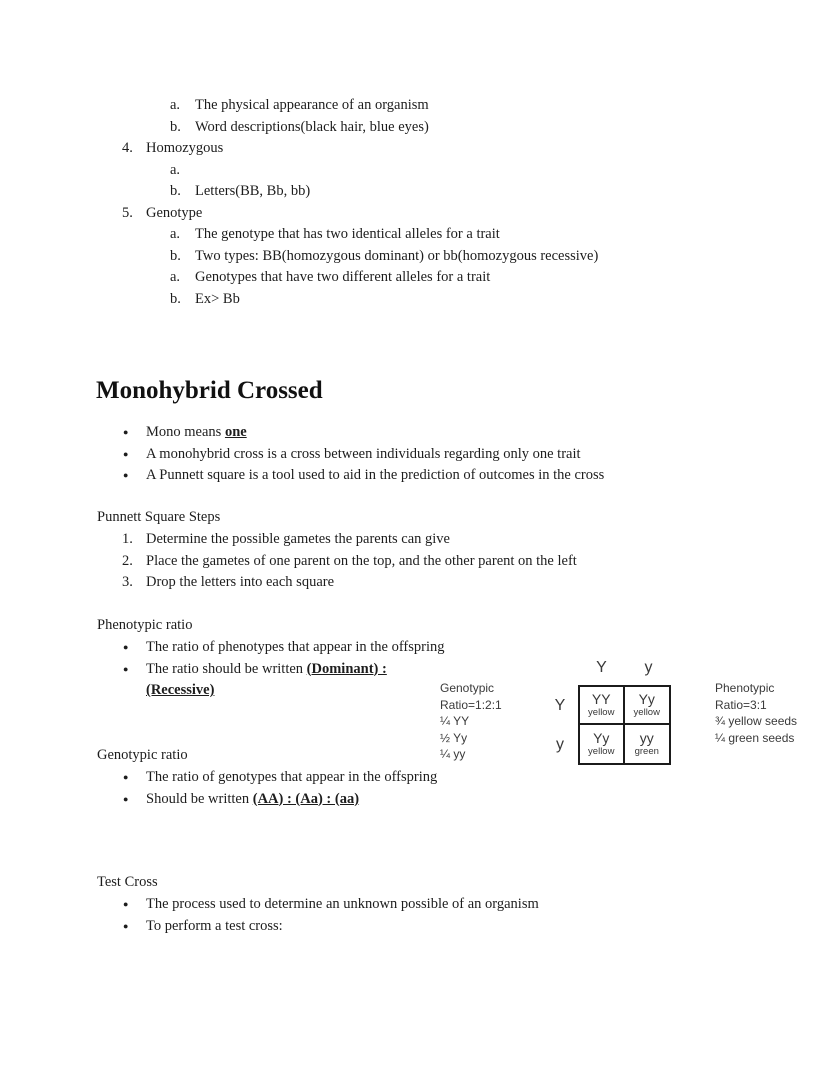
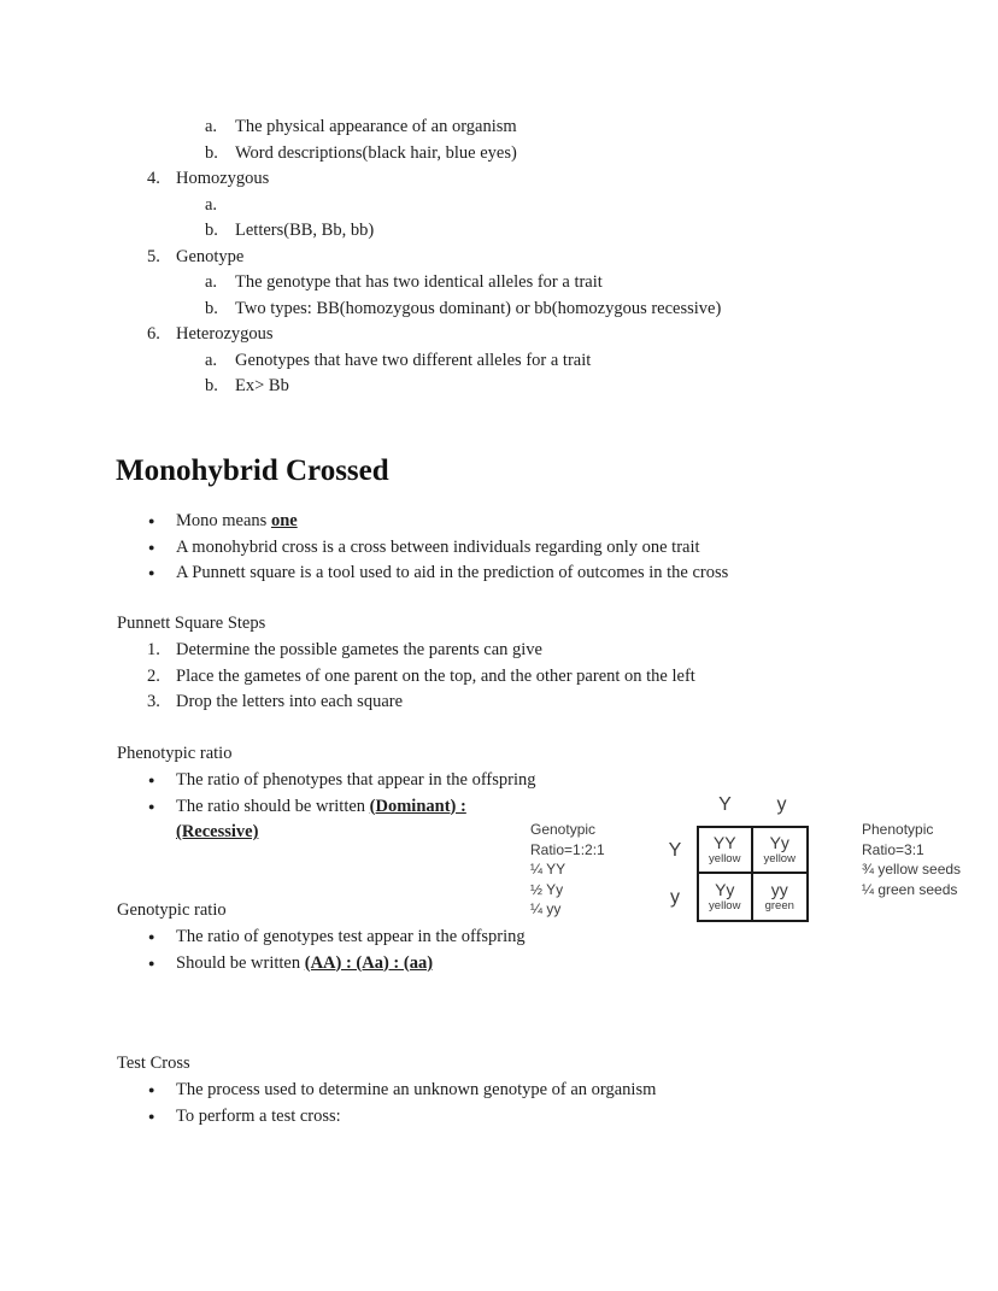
  a.
  The physical appearance of an organism
  b.
  Word descriptions(black hair, blue eyes)
  4.
  Homozygous
  a.
  b.
  Letters(BB, Bb, bb)
  5.
  Genotype
  a.
  The genotype that has two identical alleles for a trait
  b.
  Two types: BB(homozygous dominant) or bb(homozygous recessive)
+ 6.
+ Heterozygous
  a.
  Genotypes that have two different alleles for a trait
  b.
  Ex> Bb
  Monohybrid Crossed
  ●
  Mono means one
  ●
  A monohybrid cross is a cross between individuals regarding only one trait
  ●
  A Punnett square is a tool used to aid in the prediction of outcomes in the cross
  Punnett Square Steps
  1.
  Determine the possible gametes the parents can give
  2.
  Place the gametes of one parent on the top, and the other parent on the left
  3.
  Drop the letters into each square
  Phenotypic ratio
  ●
  The ratio of phenotypes that appear in the offspring
  ●
  The ratio should be written (Dominant) : (Recessive)
  Genotypic ratio
  ●
- The ratio of genotypes that appear in the offspring
+ The ratio of genotypes test appear in the offspring
  ●
  Should be written (AA) : (Aa) : (aa)
  Test Cross
  ●
- The process used to determine an unknown possible of an organism
+ The process used to determine an unknown genotype of an organism
  ●
  To perform a test cross:
  Genotypic
  Ratio=1:2:1
  ¼ YY
  ½ Yy
  ¼ yy
  Y
  y
  Y
  y
  YY
  yellow
  Yy
  yellow
  Yy
  yellow
  yy
  green
  Phenotypic
  Ratio=3:1
  ¾ yellow seeds
  ¼ green seeds
